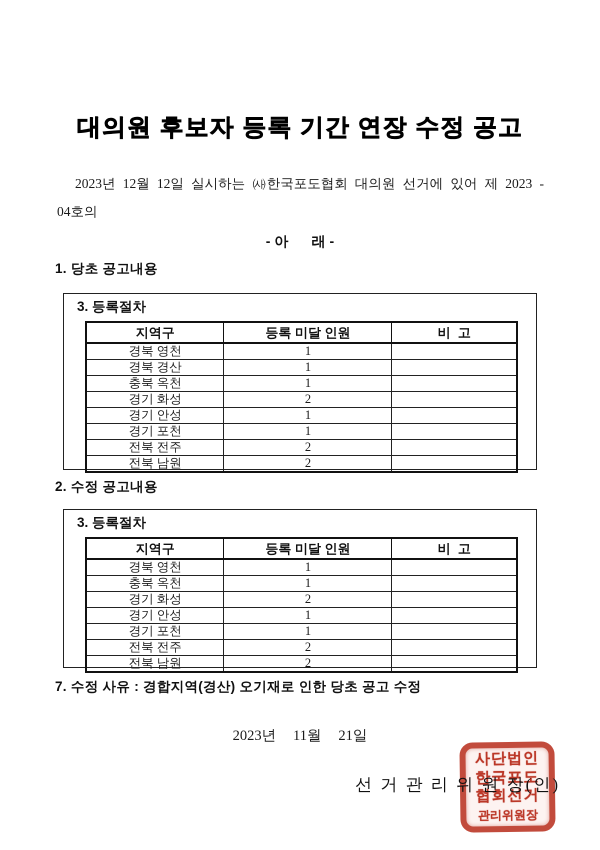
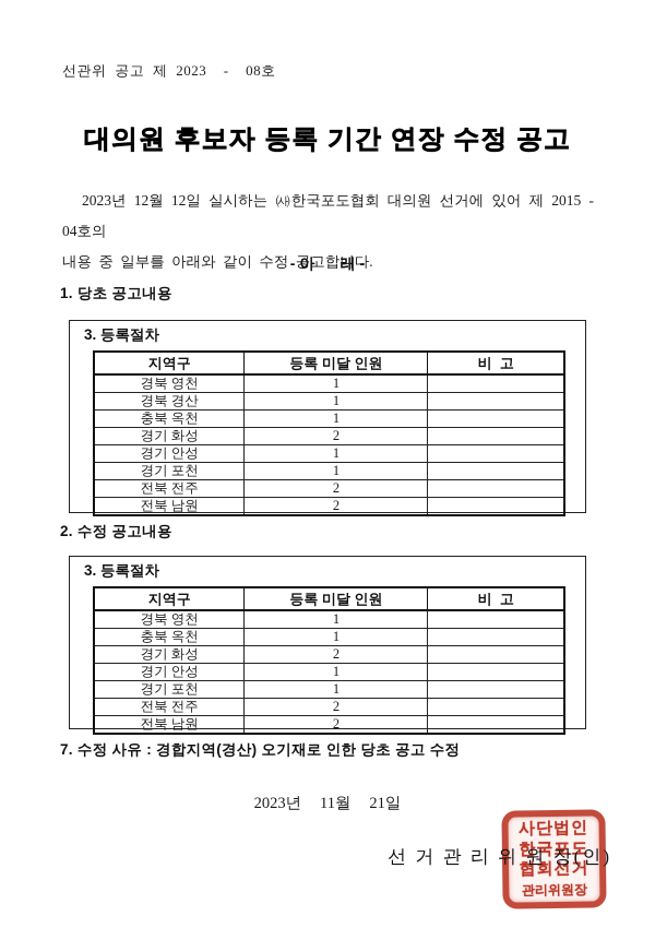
+ 선관위 공고 제 2023 - 08호
  대의원 후보자 등록 기간 연장 수정 공고
- 2023년 12월 12일 실시하는 ㈔한국포도협회 대의원 선거에 있어 제 2023 - 04호의
+ 2023년 12월 12일 실시하는 ㈔한국포도협회 대의원 선거에 있어 제 2015 - 04호의
+ 내용 중 일부를 아래와 같이 수정 공고합니다.
  - 아 래 -
  1. 당초 공고내용
  3. 등록절차
  지역구	등록 미달 인원	비 고
  경북 영천	1
  경북 경산	1
  충북 옥천	1
  경기 화성	2
  경기 안성	1
  경기 포천	1
  전북 전주	2
  전북 남원	2
  2. 수정 공고내용
  3. 등록절차
  지역구	등록 미달 인원	비 고
  경북 영천	1
  충북 옥천	1
  경기 화성	2
  경기 안성	1
  경기 포천	1
  전북 전주	2
  전북 남원	2
  7. 수정 사유 : 경합지역(경산) 오기재로 인한 당초 공고 수정
  2023년 11월 21일
  사단법인
  한국포도
  협회선거
  관리위원장
  선 거 관 리 위 원 장(인)
